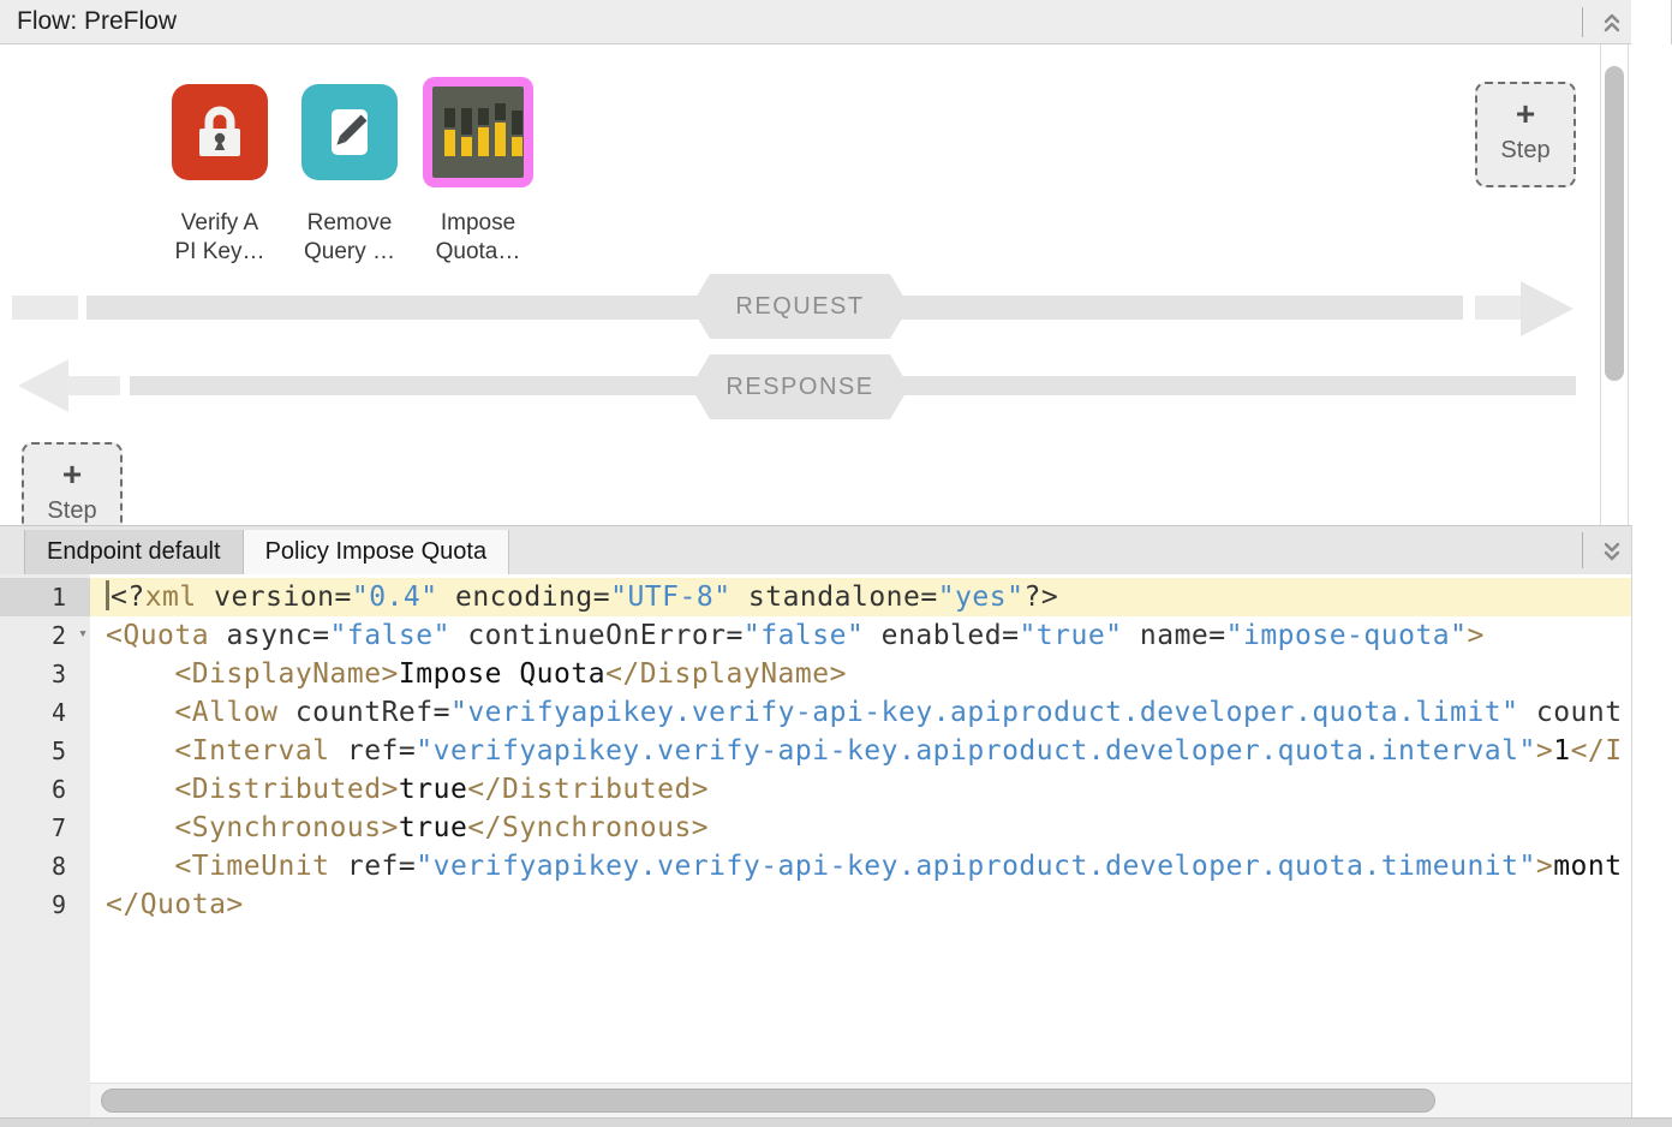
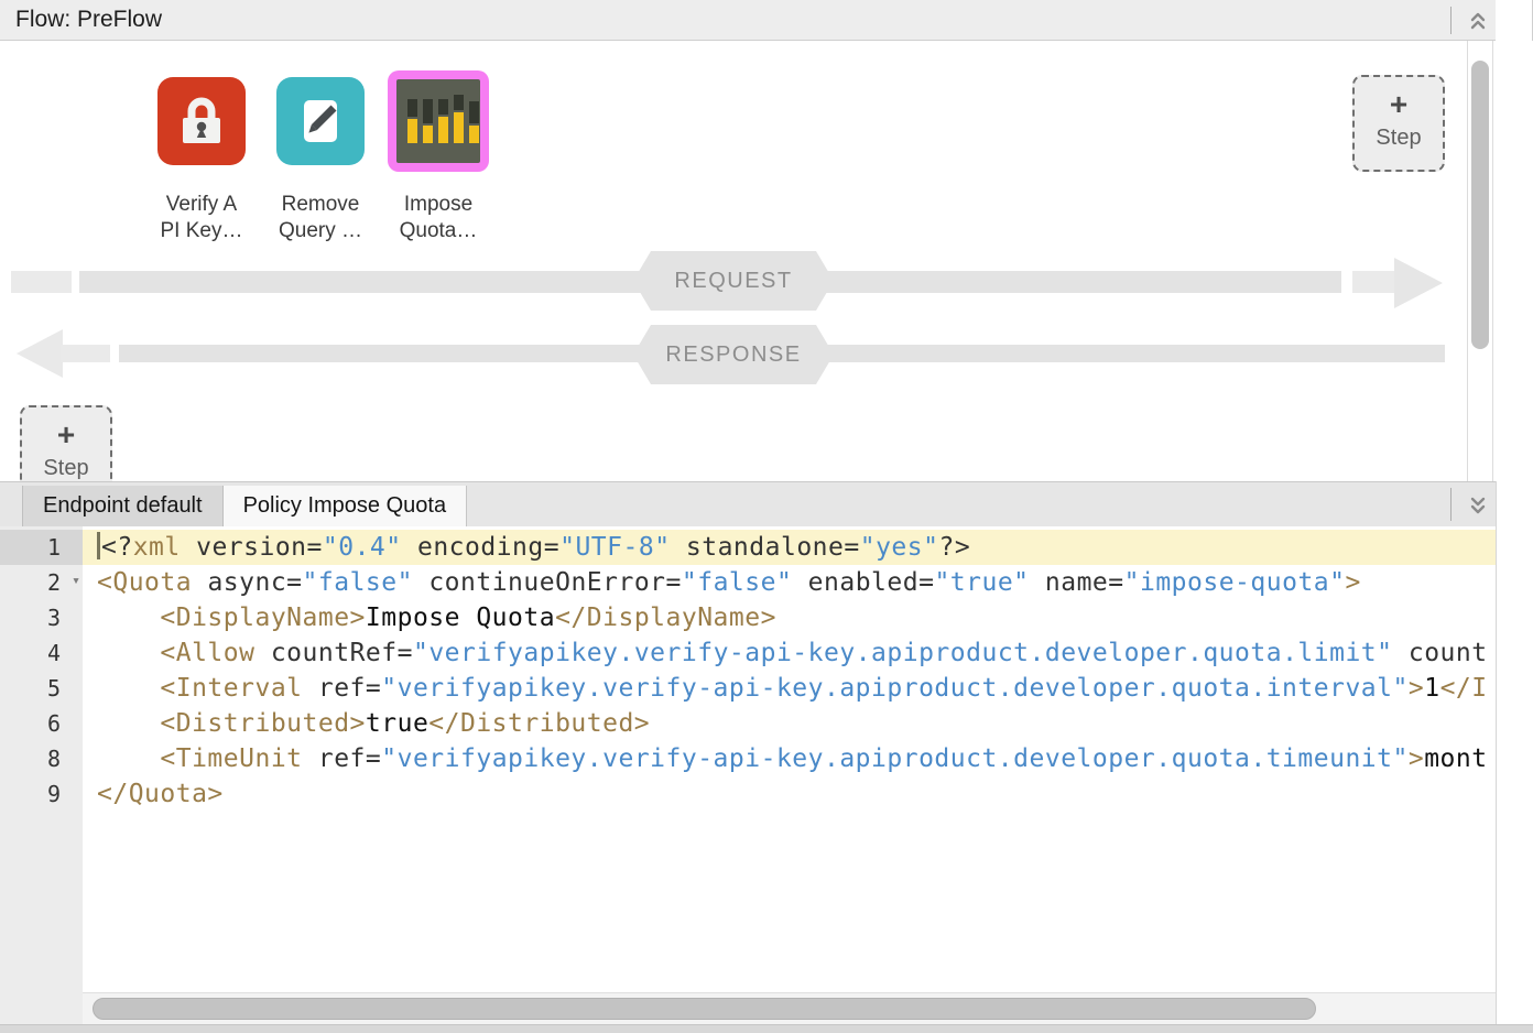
  Flow: PreFlow
  Verify A
  PI Key…
  Remove
  Query …
  Impose
  Quota…
  +
  Step
  +
  Step
  REQUEST
  RESPONSE
  Endpoint default
  Policy Impose Quota
  1
  <?xml version="0.4" encoding="UTF-8" standalone="yes"?>
  2
  ▾
  <Quota async="false" continueOnError="false" enabled="true" name="impose-quota">
  3
  <DisplayName>Impose Quota</DisplayName>
  4
  <Allow countRef="verifyapikey.verify-api-key.apiproduct.developer.quota.limit" count
  5
  <Interval ref="verifyapikey.verify-api-key.apiproduct.developer.quota.interval">1</I
  6
  <Distributed>true</Distributed>
- 7
- <Synchronous>true</Synchronous>
  8
  <TimeUnit ref="verifyapikey.verify-api-key.apiproduct.developer.quota.timeunit">mont
  9
  </Quota>
